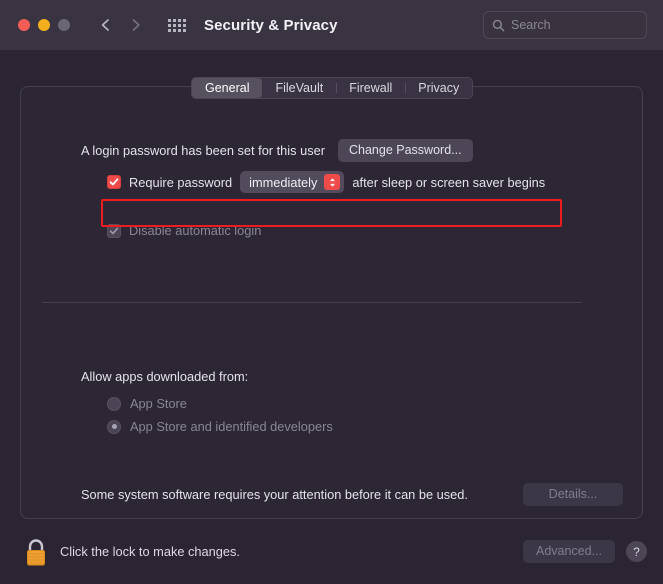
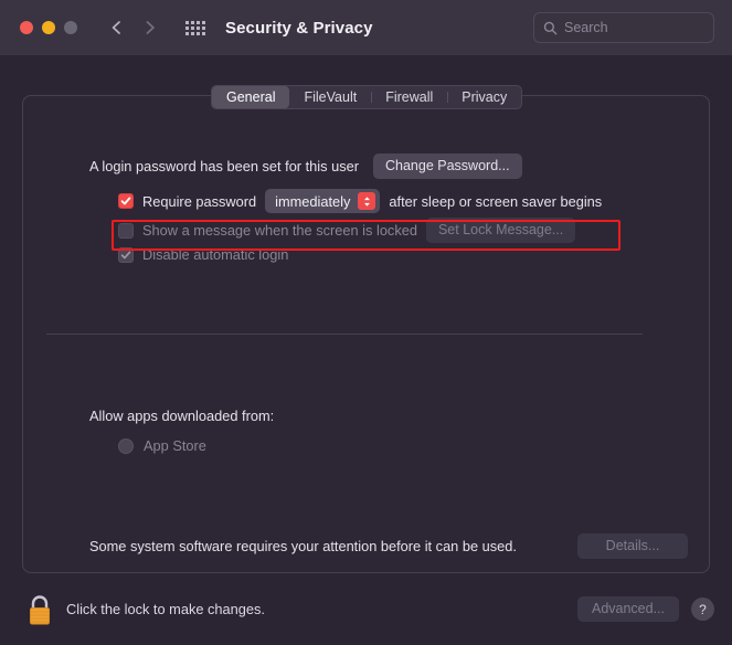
  Security & Privacy
  Search
  General
  FileVault
  Firewall
  Privacy
  A login password has been set for this user
  Change Password...
  Require password
  immediately
  after sleep or screen saver begins
+ Show a message when the screen is locked
+ Set Lock Message...
  Disable automatic login
  Allow apps downloaded from:
  App Store
- App Store and identified developers
  Some system software requires your attention before it can be used.
  Details...
  Click the lock to make changes.
  Advanced...
  ?
